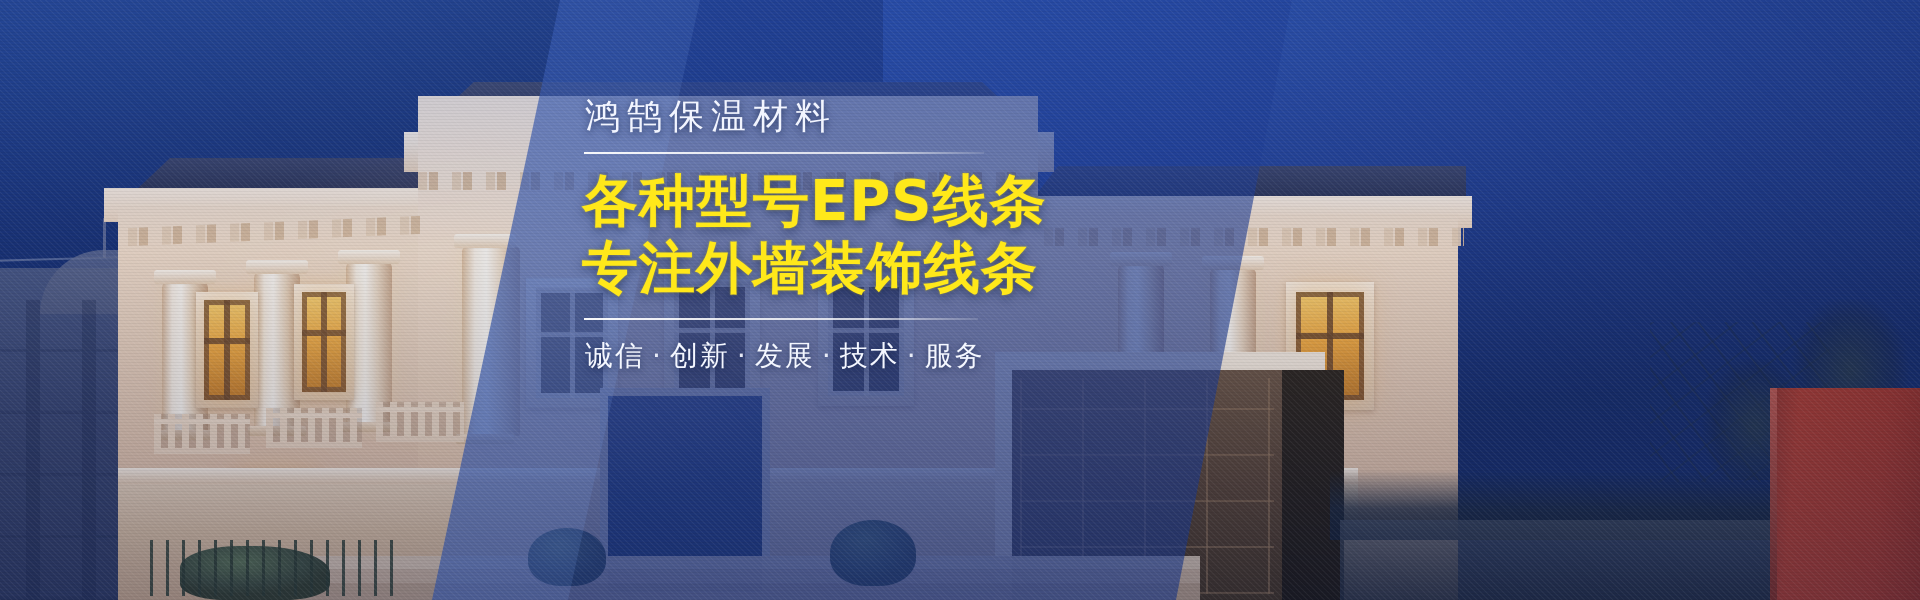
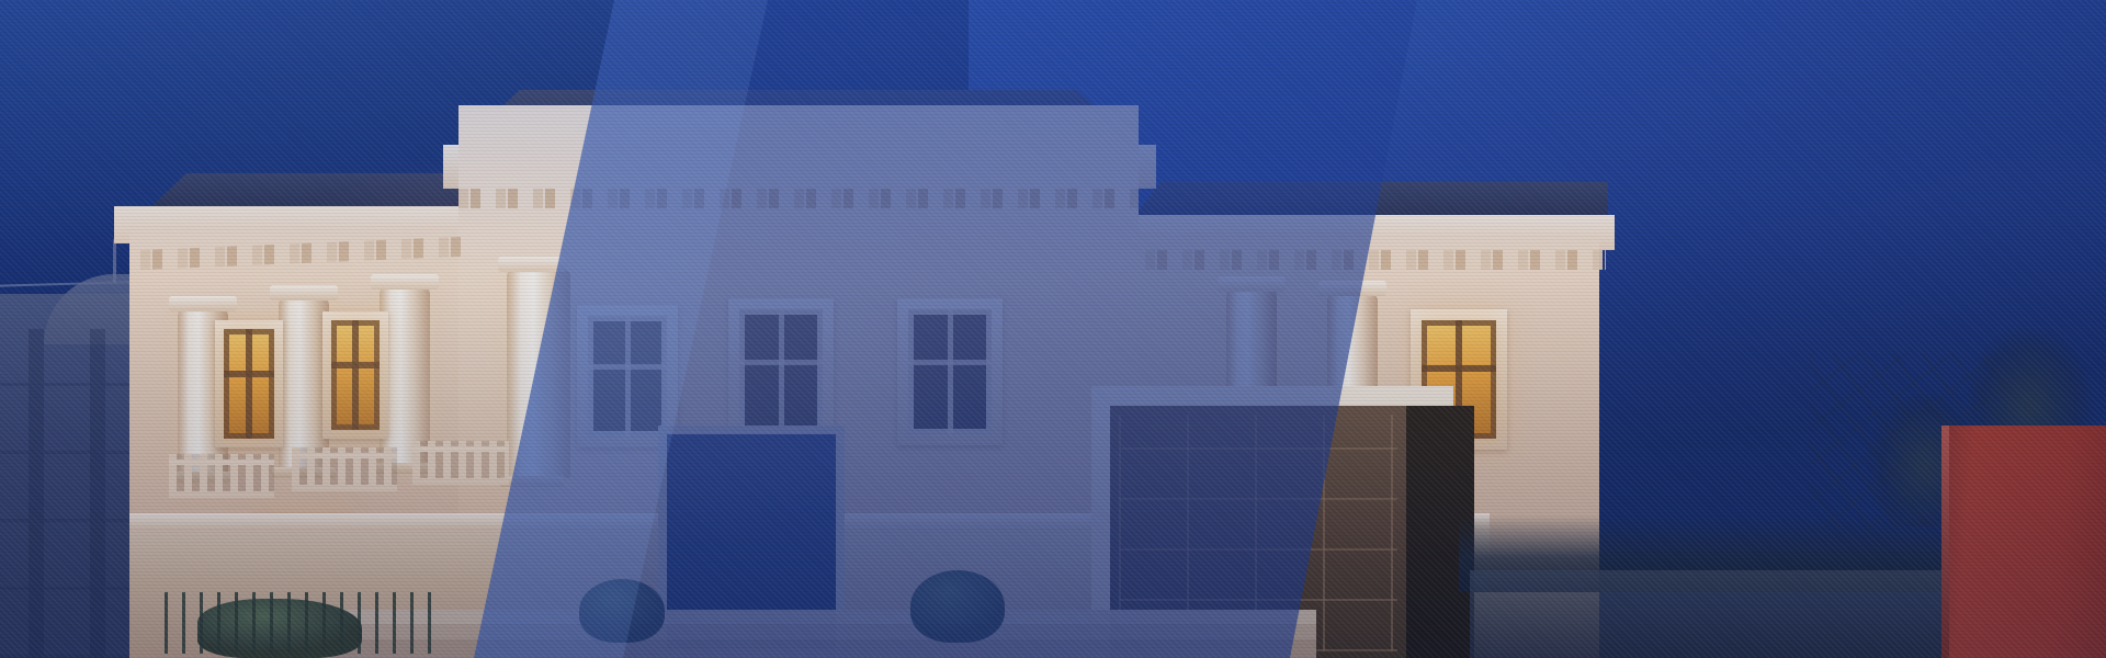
- 鸿鹄保温材料
- 各种型号EPS线条
- 专注外墙装饰线条
- 诚信 · 创新 · 发展 · 技术 · 服务
